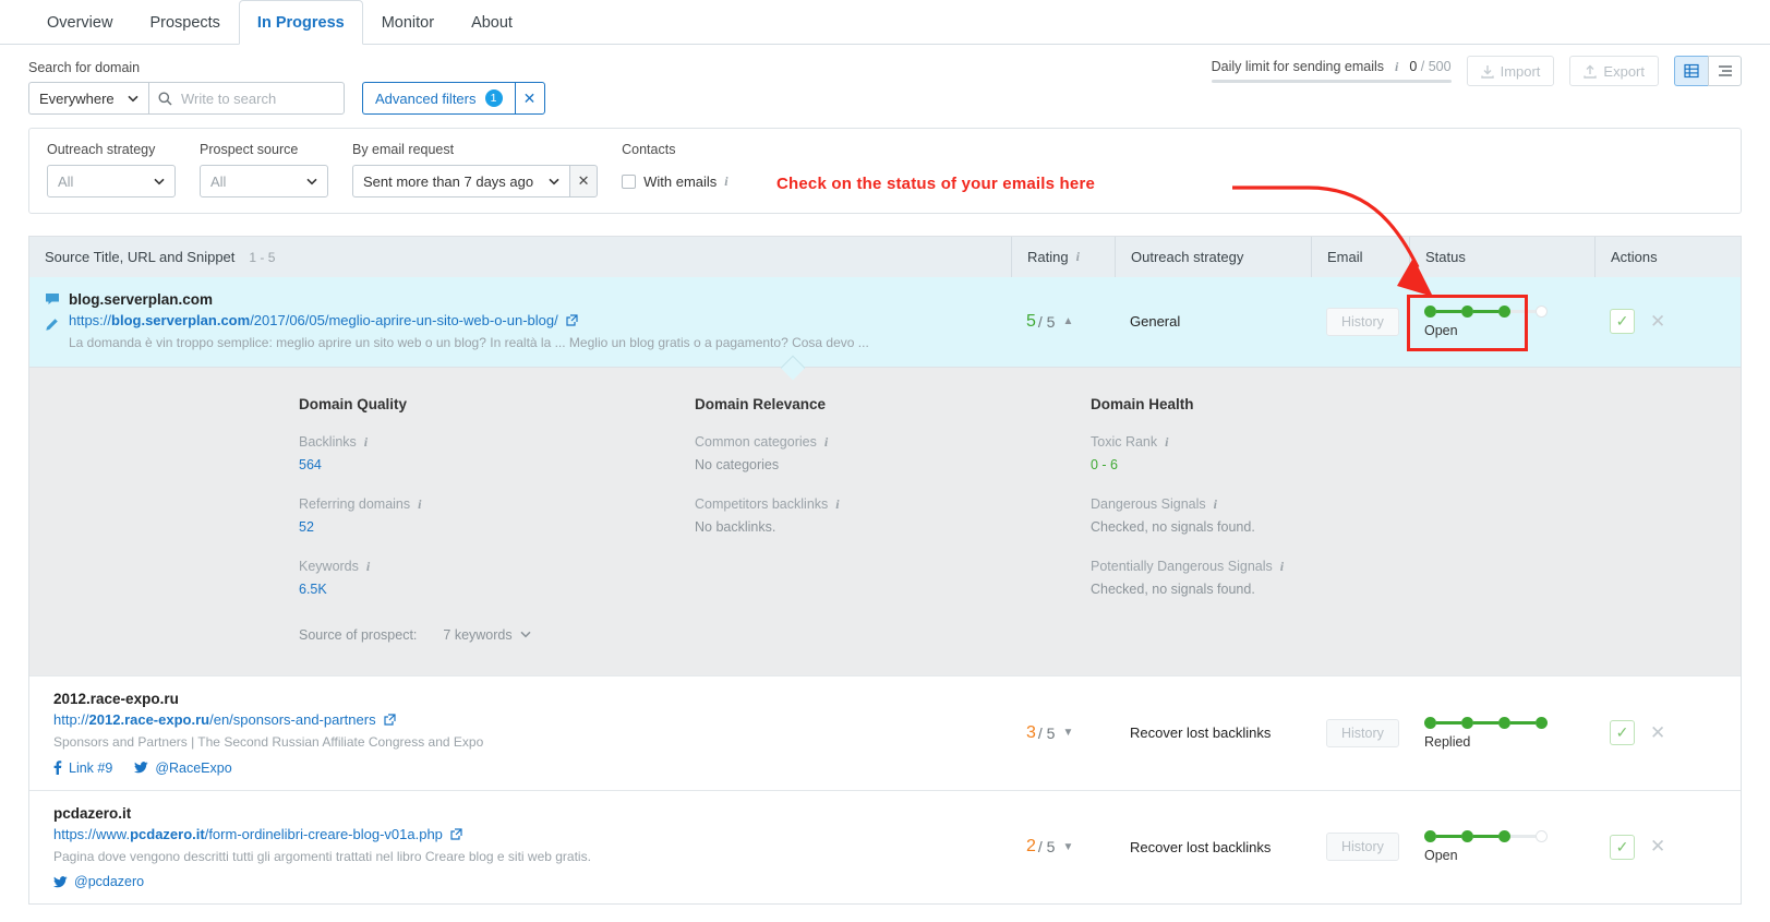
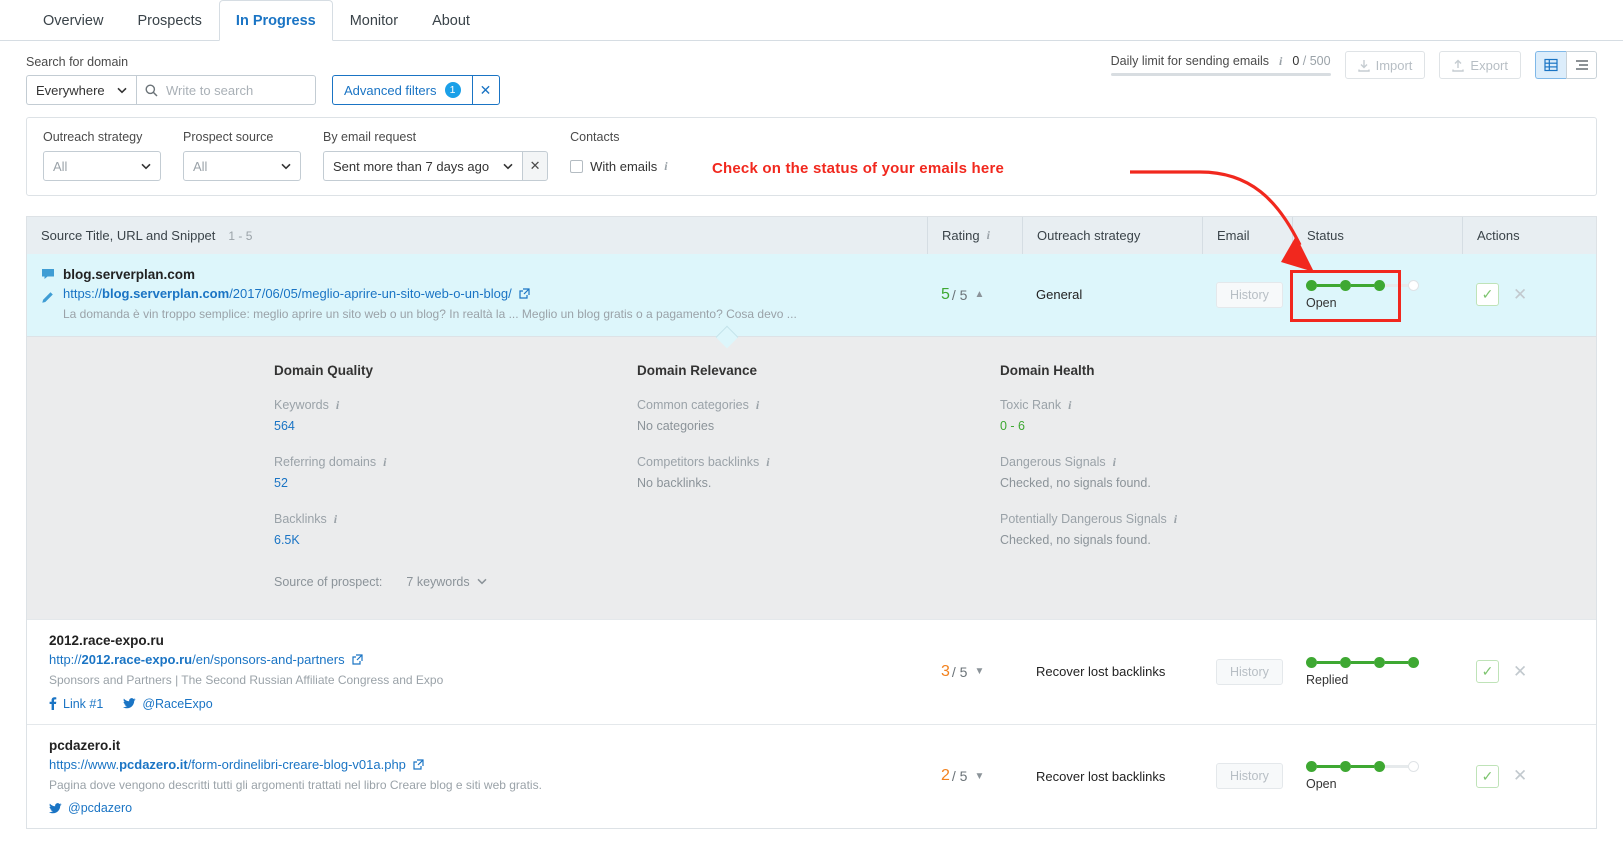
  Overview
  Prospects
  In Progress
  Monitor
  About
  Search for domain
  Everywhere
  Write to search
  Advanced filters
  1
  ✕
  Daily limit for sending emails
  i
  0 / 500
  Import
  Export
  Outreach strategy
  All
  Prospect source
  All
  By email request
  Sent more than 7 days ago
  ✕
  Contacts
  With emails
  i
  Source Title, URL and Snippet
  1 - 5
  Rating
  i
  Outreach strategy
  Email
  Status
  Actions
  blog.serverplan.com
  https://blog.serverplan.com/2017/06/05/meglio-aprire-un-sito-web-o-un-blog/
  La domanda è vin troppo semplice: meglio aprire un sito web o un blog? In realtà la ... Meglio un blog gratis o a pagamento? Cosa devo ...
  5
  / 5
  ▲
  General
  History
  Open
  ✓
  ✕
  Domain Quality
- Backlinks
+ Keywords
  i
  564
  Referring domains
  i
  52
- Keywords
+ Backlinks
  i
  6.5K
  Domain Relevance
  Common categories
  i
  No categories
  Competitors backlinks
  i
  No backlinks.
  Domain Health
  Toxic Rank
  i
  0 - 6
  Dangerous Signals
  i
  Checked, no signals found.
  Potentially Dangerous Signals
  i
  Checked, no signals found.
  Source of prospect:
  7 keywords
  2012.race-expo.ru
  http://2012.race-expo.ru/en/sponsors-and-partners
  Sponsors and Partners | The Second Russian Affiliate Congress and Expo
- Link #9
+ Link #1
  @RaceExpo
  3
  / 5
  ▼
  Recover lost backlinks
  History
  Replied
  ✓
  ✕
  pcdazero.it
  https://www.pcdazero.it/form-ordinelibri-creare-blog-v01a.php
  Pagina dove vengono descritti tutti gli argomenti trattati nel libro Creare blog e siti web gratis.
  @pcdazero
  2
  / 5
  ▼
  Recover lost backlinks
  History
  Open
  ✓
  ✕
  Check on the status of your emails here
